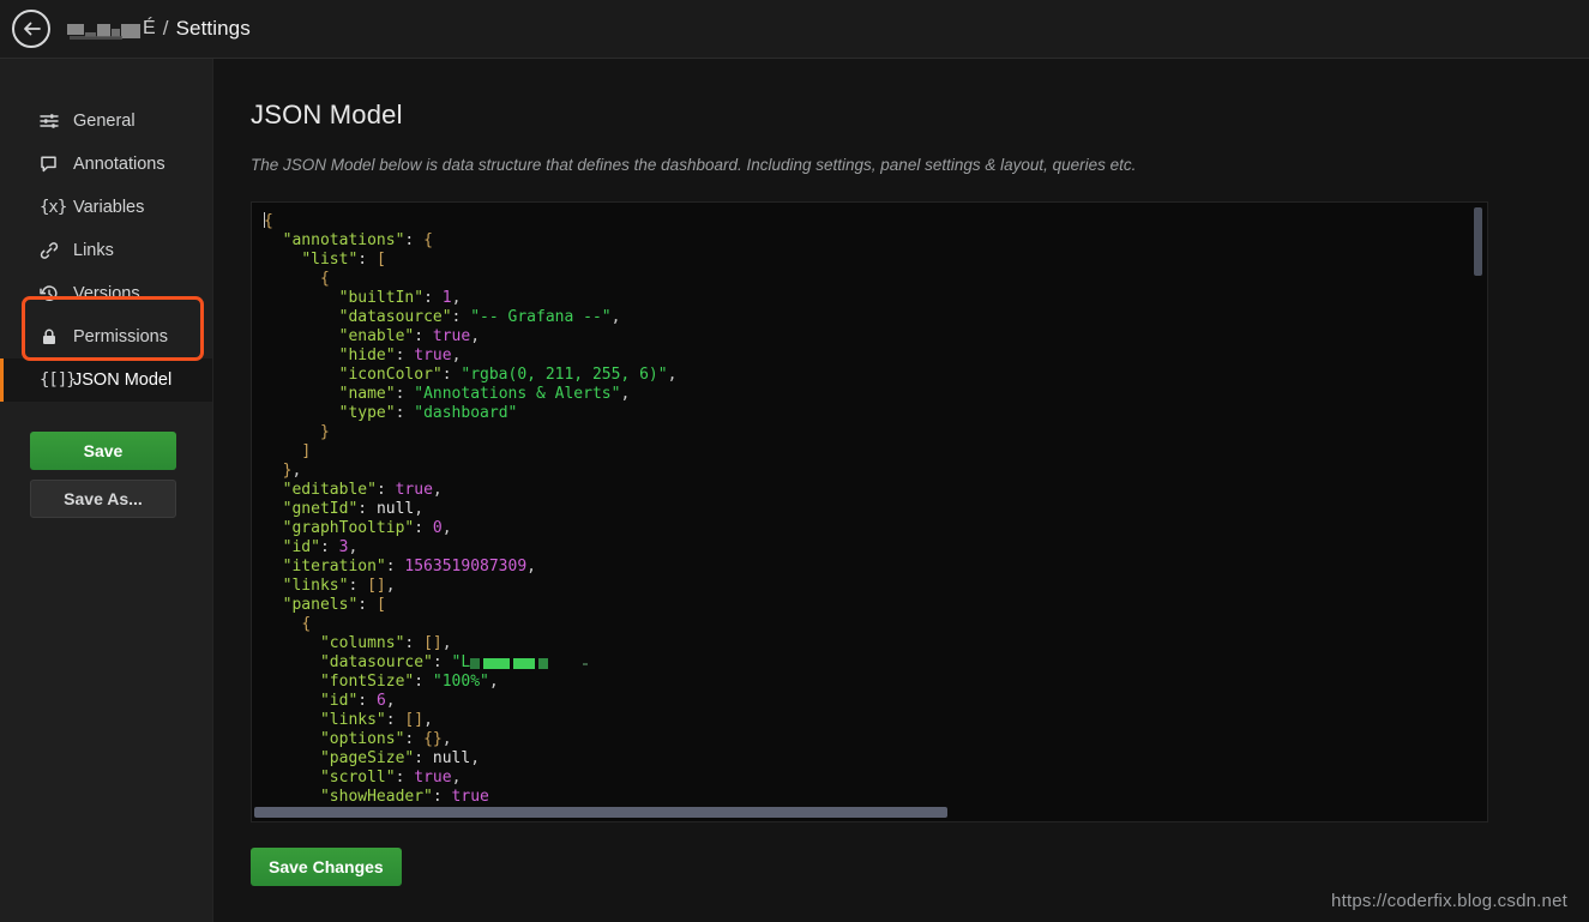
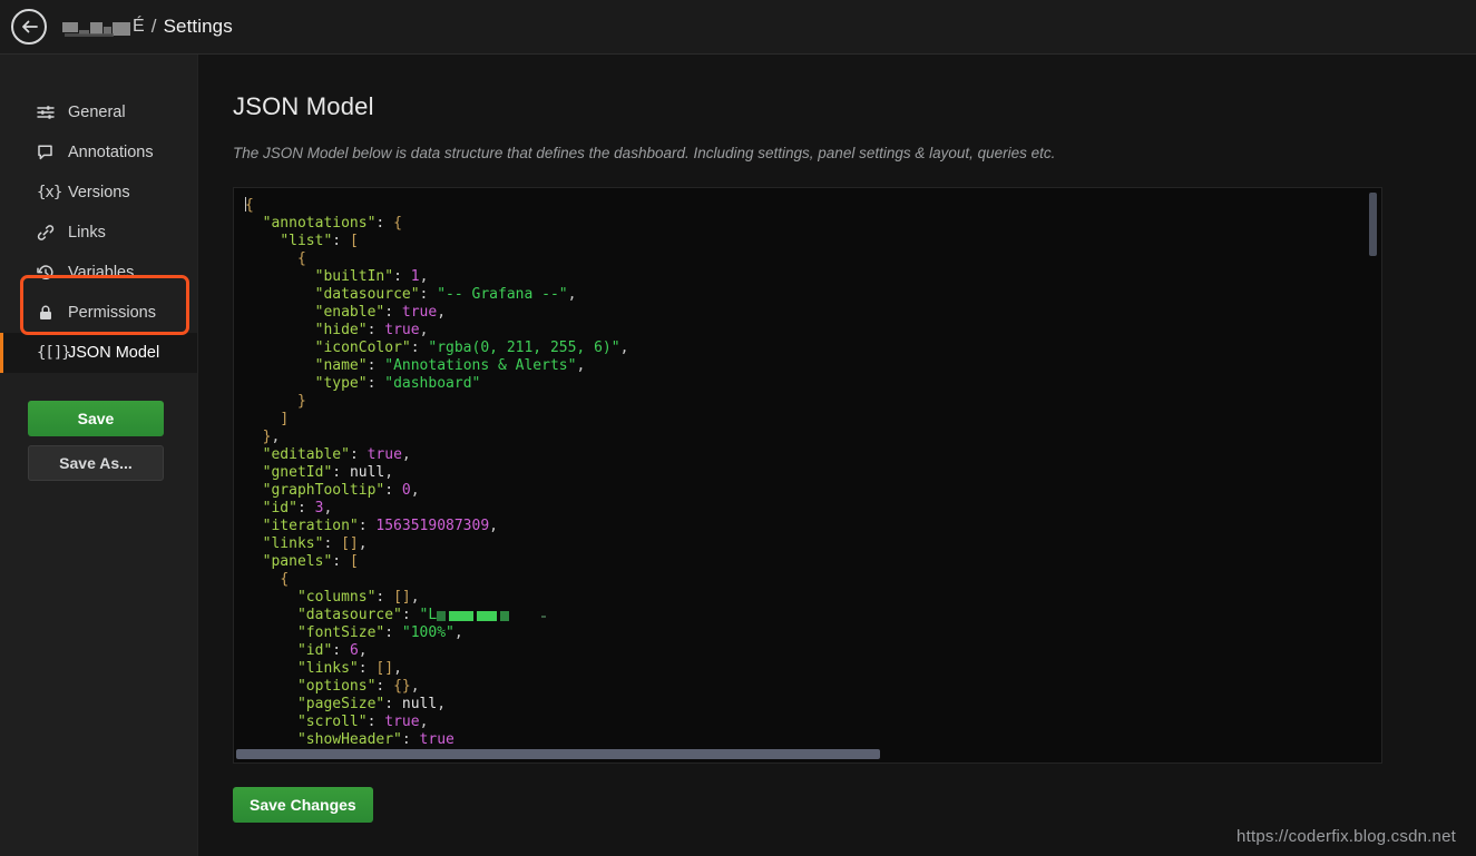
  É
  /
  Settings
  General
  Annotations
  {x}
- Variables
+ Versions
  Links
- Versions
+ Variables
  Permissions
  {[]}
  JSON Model
  Save
  Save As...
  JSON Model
  The JSON Model below is data structure that defines the dashboard. Including settings, panel settings & layout, queries etc.
  { "annotations": { "list": [ { "builtIn": 1, "datasource": "-- Grafana --", "enable": true, "hide": true, "iconColor": "rgba(0, 211, 255, 6)", "name": "Annotations & Alerts", "type": "dashboard" } ] }, "editable": true, "gnetId": null, "graphTooltip": 0, "id": 3, "iteration": 1563519087309, "links": [], "panels": [ { "columns": [], "datasource": "L "fontSize": "100%", "id": 6, "links": [], "options": {}, "pageSize": null, "scroll": true, "showHeader": true
  Save Changes
  https://coderfix.blog.csdn.net
